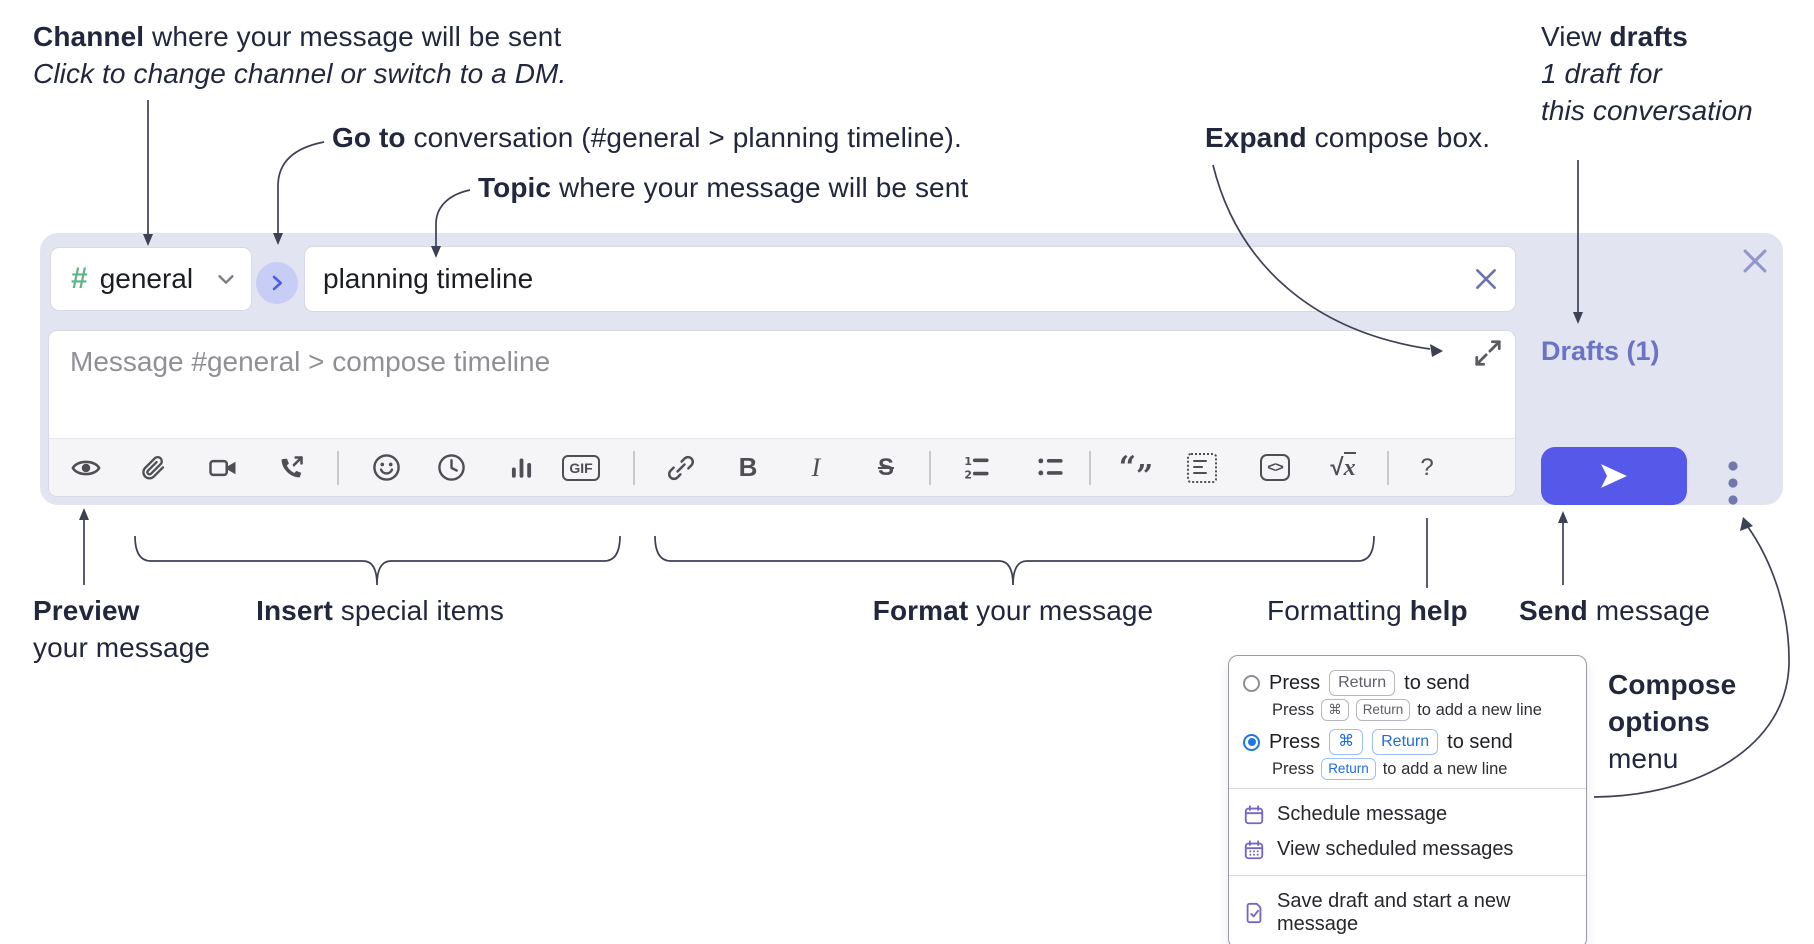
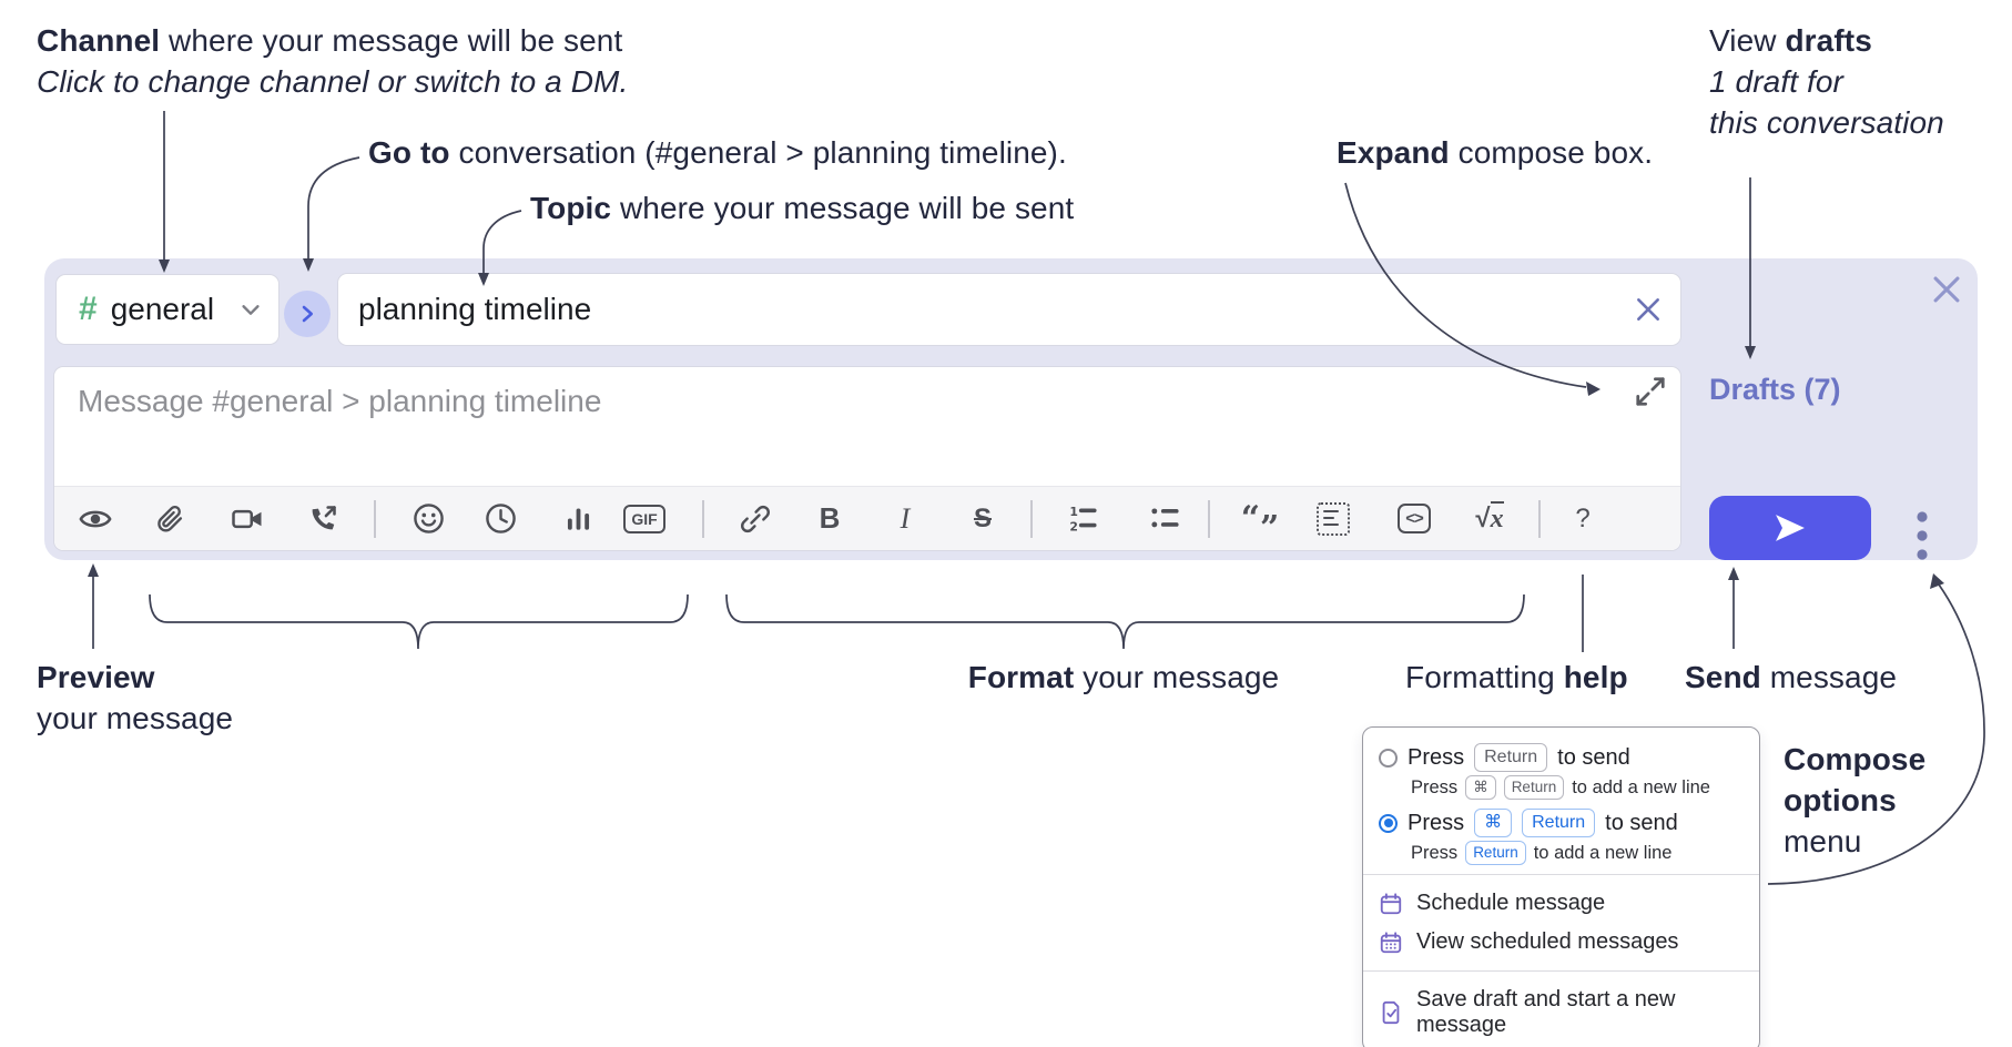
  Channel where your message will be sent
  Click to change channel or switch to a DM.
  Go to conversation (#general > planning timeline).
  Topic where your message will be sent
  Expand compose box.
  View drafts
  1 draft for
  this conversation
  Preview
  your message
- Insert special items
  Format your message
  Formatting help
  Send message
  Compose
  options
  menu
  #
  general
  planning timeline
- Message #general > compose timeline
+ Message #general > planning timeline
  GIF
  B
  I
  S
  1
  2
  “”
  <>
  √x
  ?
- Drafts (1)
+ Drafts (7)
  Press
  Return
  to send
  Press
  ⌘
  Return
  to add a new line
  Press
  ⌘
  Return
  to send
  Press
  Return
  to add a new line
  Schedule message
  View scheduled messages
  Save draft and start a new message
